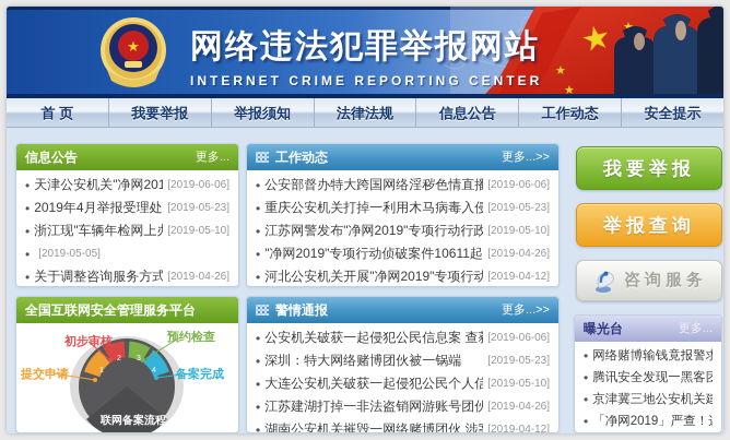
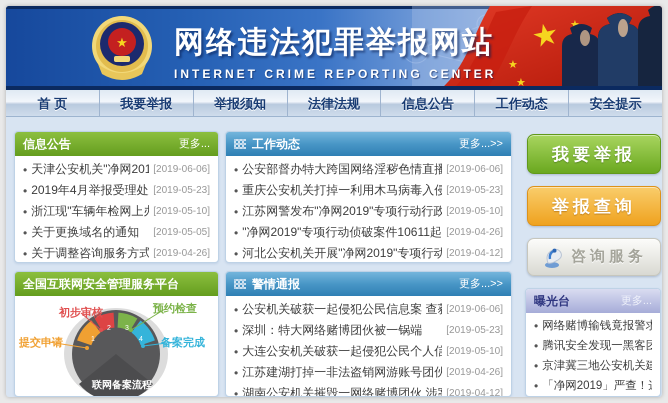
  e
  ★
  ★
  ★
  ★
  网络违法犯罪举报网站
  INTERNET CRIME REPORTING CENTER
  首 页
  我要举报
  举报须知
  法律法规
  信息公告
  工作动态
  安全提示
  信息公告
  更多...
  •
  天津公安机关"净网201
  [2019-06-06]
  •
  2019年4月举报受理处
  [2019-05-23]
  •
  浙江现"车辆年检网上
  [2019-05-10]
  •
+ 关于更换域名的通知
  [2019-05-05]
  •
  关于调整咨询服务方式
  [2019-04-26]
  全国互联网安全管理服务平台
  提交申请
  初步审核
  预约检查
  备案完成
  联网备案流程
  工作动态
  更多...>>
  •
  公安部督办特大跨国网络淫秽色情直播
  [2019-06-06]
  •
  重庆公安机关打掉一利用木马病毒入侵
  [2019-05-23]
  •
  江苏网警发布"净网2019"专项行动行政
  [2019-05-10]
  •
  "净网2019"专项行动侦破案件10611起
  [2019-04-26]
  •
  河北公安机关开展"净网2019"专项行动
  [2019-04-12]
  警情通报
  更多...>>
  •
  [2019-06-06]
  •
  深圳：特大网络赌博团伙被一锅端
  [2019-05-23]
  •
  大连公安机关破获一起侵犯公民个人信
  [2019-05-10]
  •
  江苏建湖打掉一非法盗销网游账号团伙
  [2019-04-26]
  •
  湖南公安机关摧毁一网络赌博团伙 涉
  [2019-04-12]
  我要举报
  举报查询
  咨询服务
  曝光台
  更多...
  •
  网络赌博输钱竟报警求
  •
  腾讯安全发现一黑客团
  •
  京津冀三地公安机关建
  •
